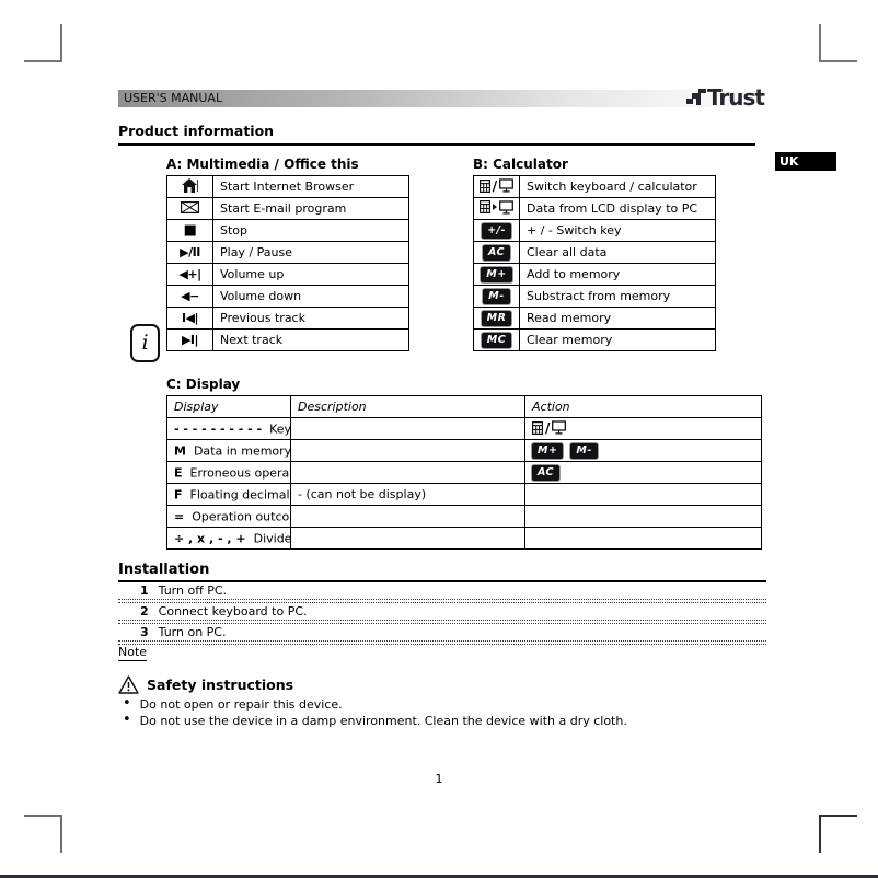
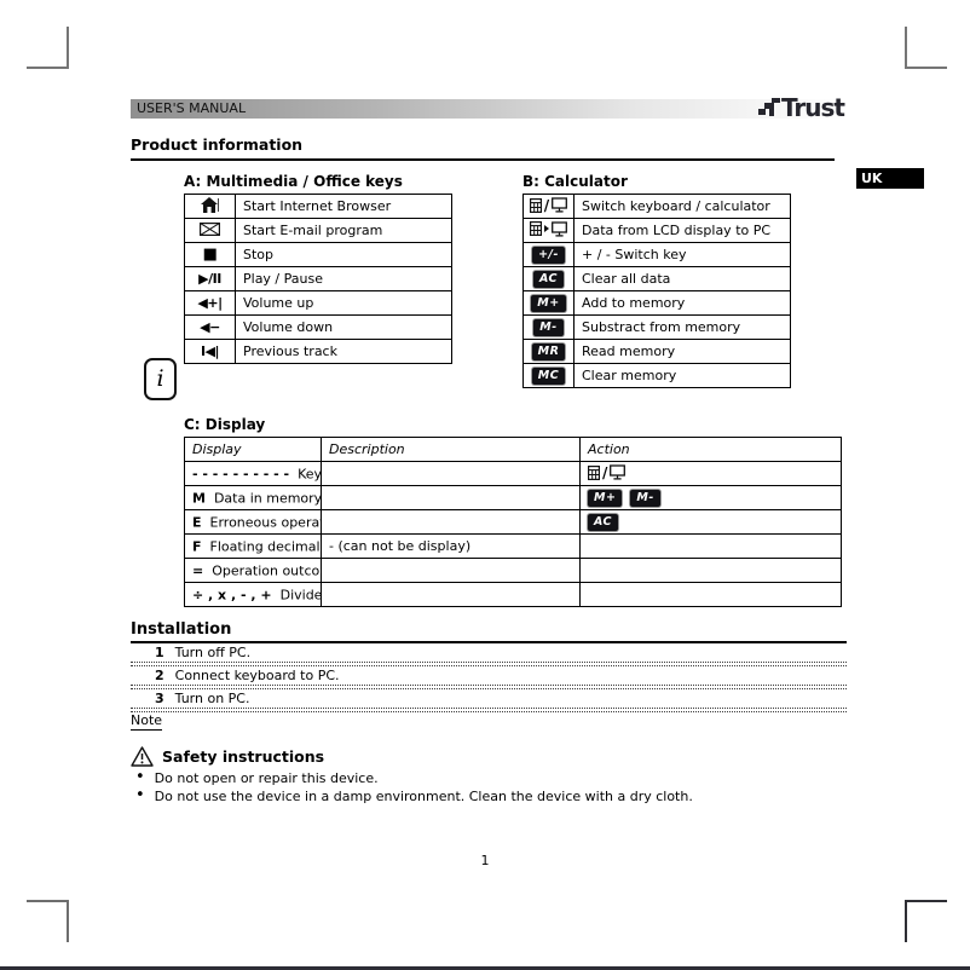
  USER'S MANUAL
  Trust
  Product information
  UK
- A: Multimedia / Office this
+ A: Multimedia / Office keys
  	Start Internet Browser
  	Start E-mail program
  ■	Stop
  ▶/II	Play / Pause
  ◀+|	Volume up
  ◀−	Volume down
  I◀|	Previous track
- ▶I|	Next track
  B: Calculator
  /	Switch keyboard / calculator
  	Data from LCD display to PC
  +/-	+ / - Switch key
  AC	Clear all data
  M+	Add to memory
  M-	Substract from memory
  MR	Read memory
  MC	Clear memory
  i
  C: Display
  Display	Description	Action
  M Data in memory		M+ M-
  E Erroneous opera		AC
  F Floating decimal	- (can not be display)
  Installation
  1 Turn off PC.
  2 Connect keyboard to PC.
  3 Turn on PC.
  Note
  Safety instructions
  •
  Do not open or repair this device.
  •
  Do not use the device in a damp environment. Clean the device with a dry cloth.
  1
